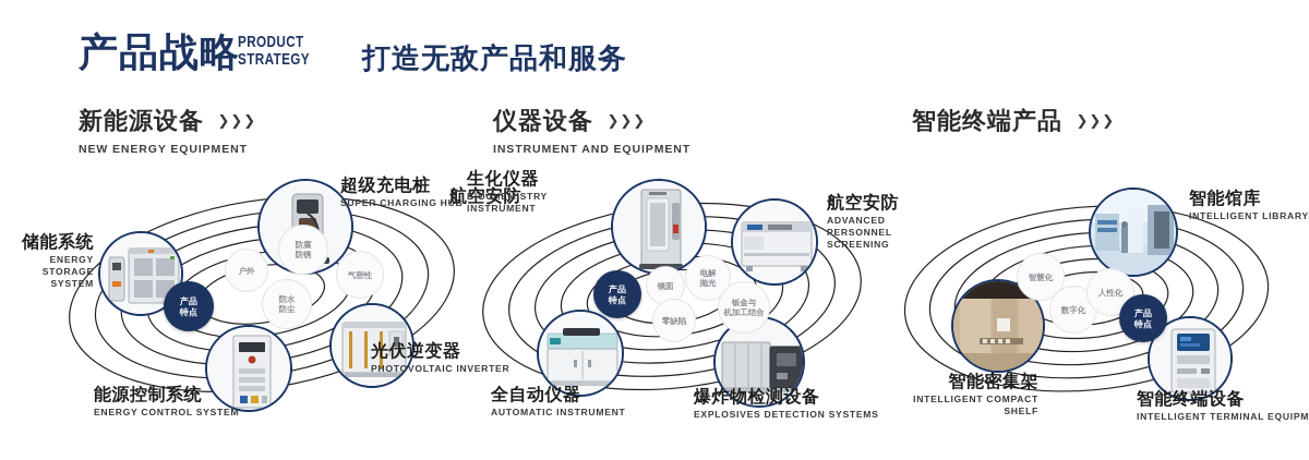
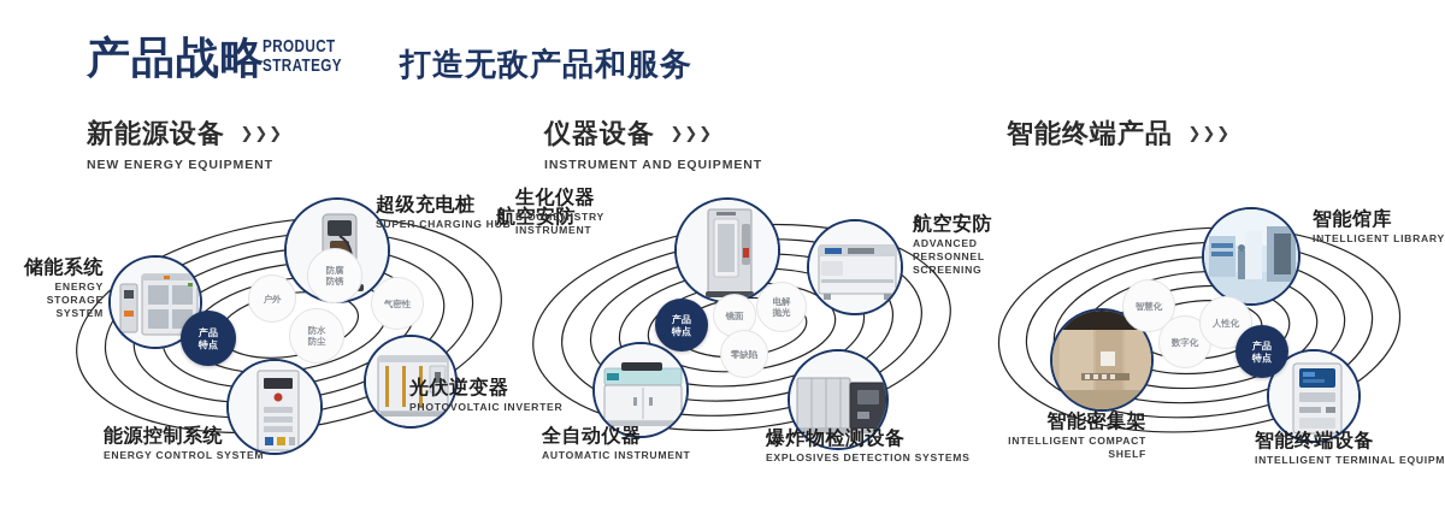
  产品战略
  PRODUCT
  STRATEGY
  打造无敌产品和服务
  新能源设备 ❯❯❯
  NEW ENERGY EQUIPMENT
  仪器设备 ❯❯❯
  INSTRUMENT AND EQUIPMENT
  智能终端产品 ❯❯❯
  超级充电桩
  SUPER CHARGING HUB
  储能系统
  ENERGY STORAGE SYSTEM
  光伏逆变器
  PHOTOVOLTAIC INVERTER
  能源控制系统
  ENERGY CONTROL SYSTEM
  产品
  特点
  户外
  防腐
  防锈
  气密性
  防水
  防尘
  航空安防
  生化仪器
  BIOCHEMISTRY INSTRUMENT
  航空安防
  ADVANCED PERSONNEL SCREENING
  全自动仪器
  AUTOMATIC INSTRUMENT
  爆炸物检测设备
  EXPLOSIVES DETECTION SYSTEMS
  产品
  特点
  镜面
  电解
  抛光
  零缺陷
- 钣金与
- 机加工结合
  智能馆库
  INTELLIGENT LIBRARY
  智能密集架
  INTELLIGENT COMPACT SHELF
  智能终端设备
  INTELLIGENT TERMINAL EQUIPM
  智慧化
  数字化
  人性化
  产品
  特点
